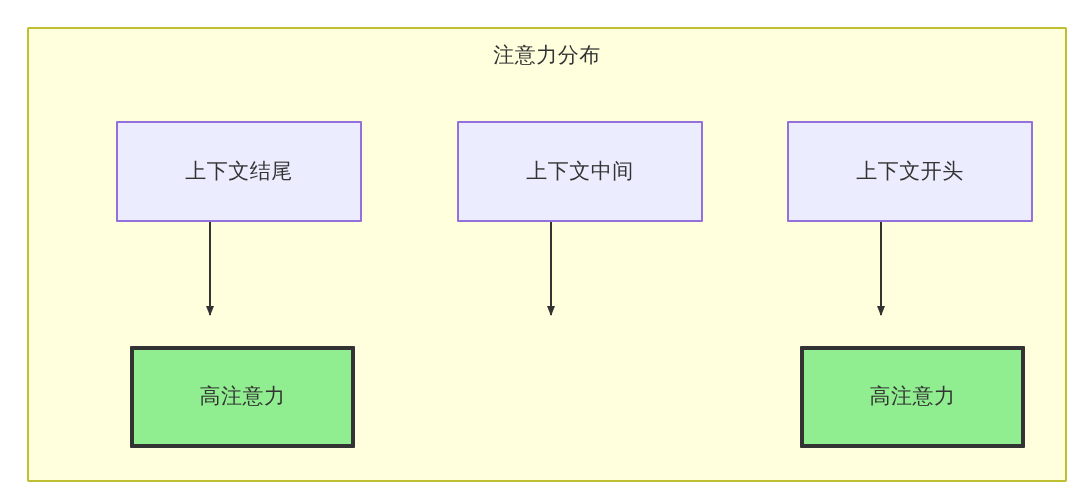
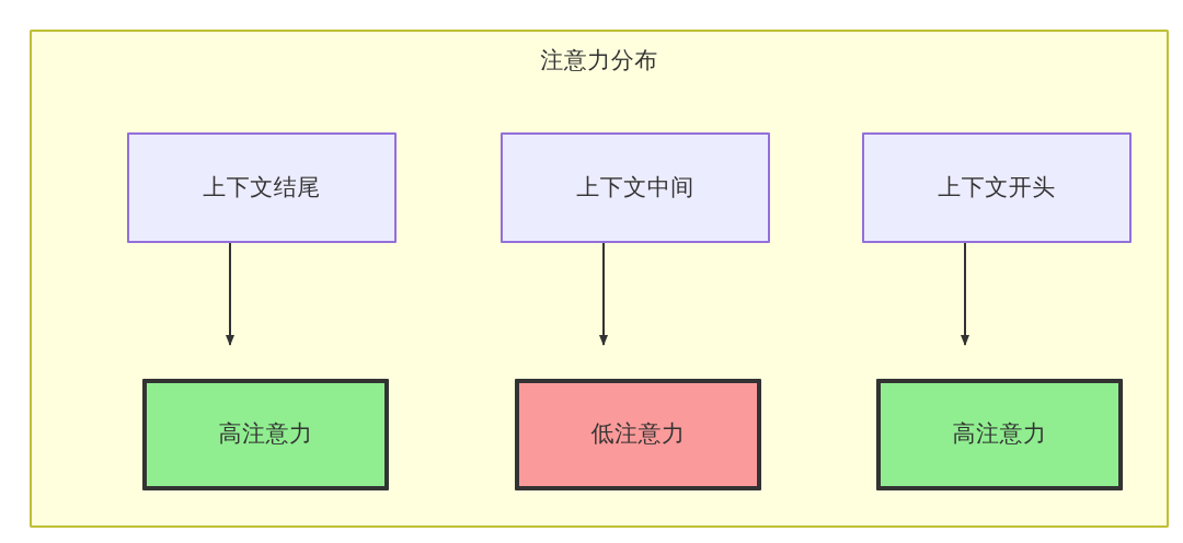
  注意力分布
  上下文结尾
  上下文中间
  上下文开头
  高注意力
+ 低注意力
  高注意力
